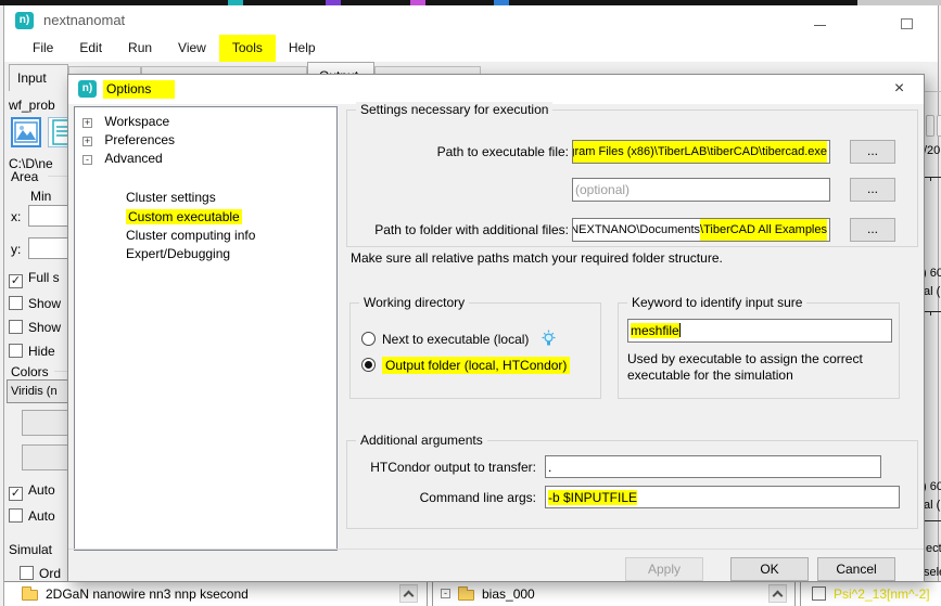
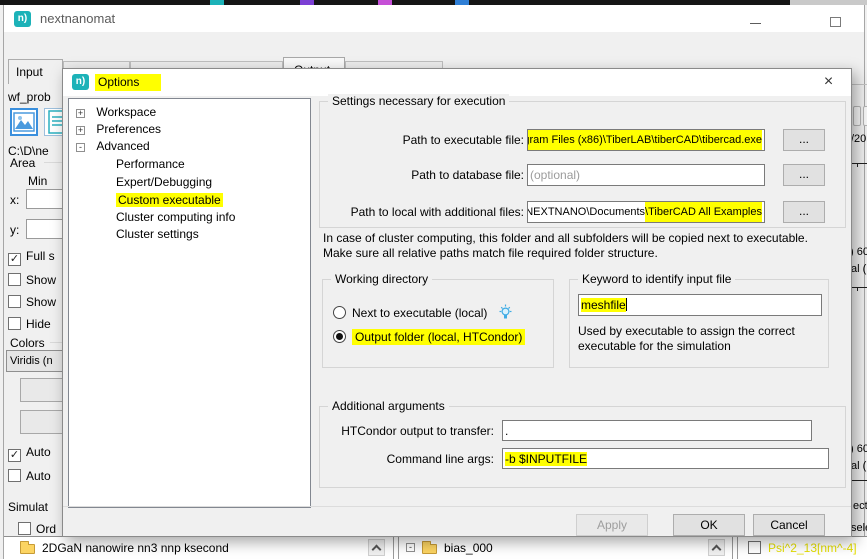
  n)
  nextnanomat
- File
- Edit
- Run
- View
- Tools
- Help
  Input
  wf_prob
  C:\D\ne
  Area
  Min
  x:
  y:
  ✓ Full s
  Show
  Show
  Hide
  Colors
  Viridis (n
  ✓ Auto
  Auto
  Simulat
  Ord
  /20
  al (
  al (
  ect
  sel
  2DGaN nanowire nn3 nnp ksecond
  -
  bias_000
- Psi^2_13[nm^-2]
+ Psi^2_13[nm^-4]
  n)
  Options
  ×
  + Workspace
  + Preferences
  - Advanced
+ Performance
- Cluster settings
+ Expert/Debugging
  Custom executable
  Cluster computing info
- Expert/Debugging
+ Cluster settings
  Settings necessary for execution
  Path to executable file:
  ram Files (x86)\TiberLAB\tiberCAD\tibercad.exe
  ...
+ Path to database file:
  (optional)
  ...
- Path to folder with additional files:
+ Path to local with additional files:
  NEXTNANO\Documents
  \TiberCAD All Examples
  ...
+ In case of cluster computing, this folder and all subfolders will be copied next to executable.
- Make sure all relative paths match your required folder structure.
+ Make sure all relative paths match file required folder structure.
  Working directory
  Next to executable (local)
  Output folder (local, HTCondor)
- Keyword to identify input sure
+ Keyword to identify input file
  meshfile
  Used by executable to assign the correct
  executable for the simulation
  Additional arguments
  HTCondor output to transfer:
  .
  Command line args:
  -b $INPUTFILE
  Apply
  OK
  Cancel
